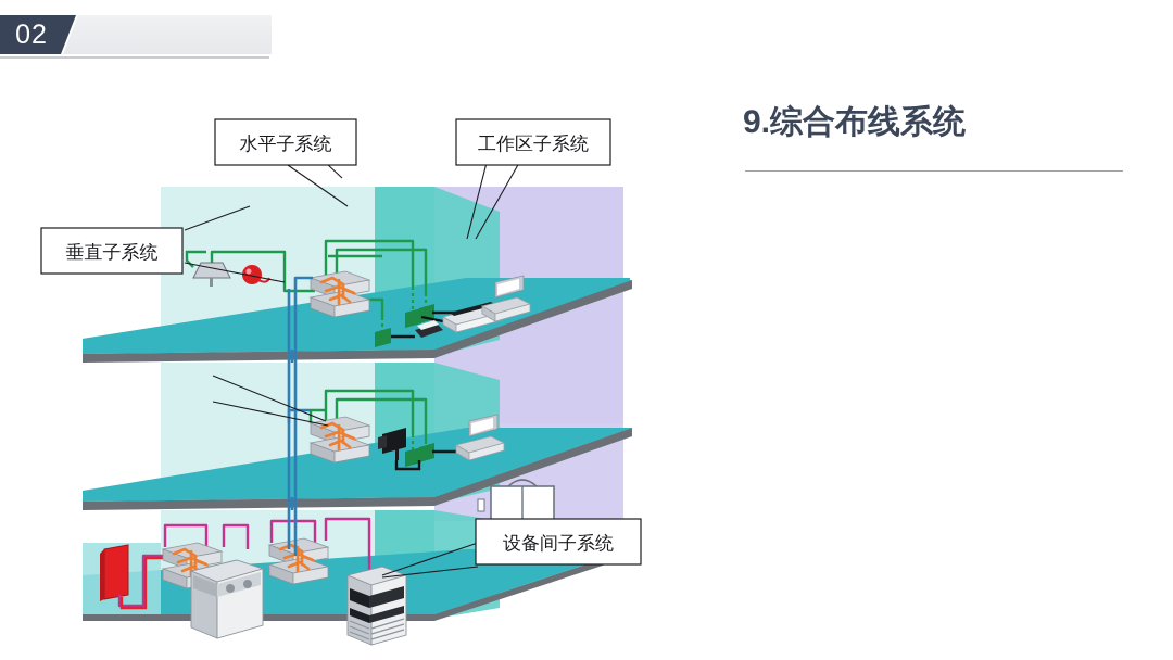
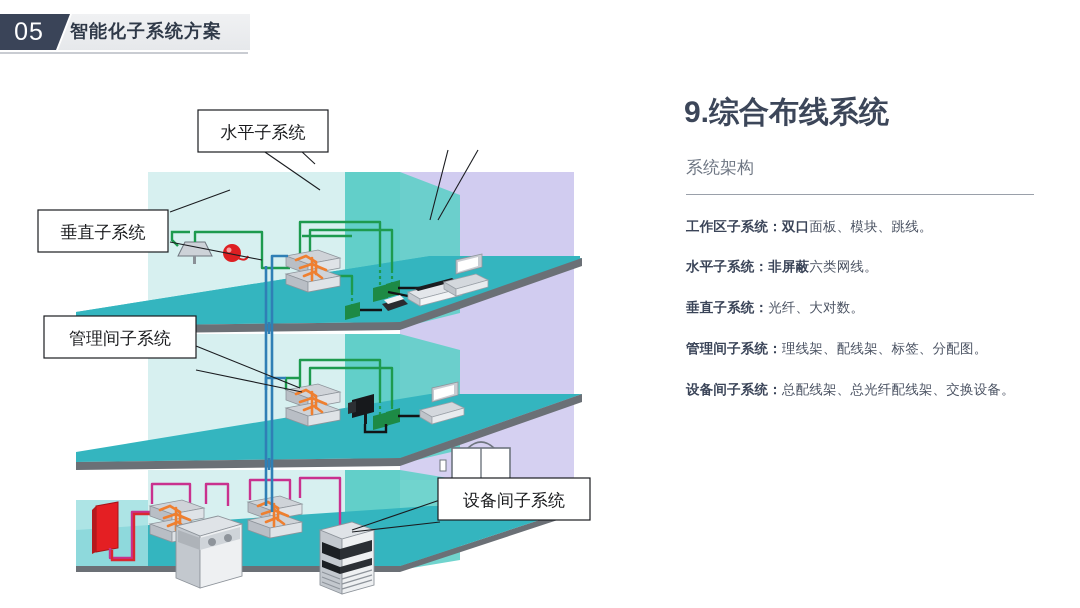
- 02
+ 05
+ 智能化子系统方案
  9.综合布线系统
+ 系统架构
+ 工作区子系统：双口面板、模块、跳线。
+ 水平子系统：非屏蔽六类网线。
+ 垂直子系统：光纤、大对数。
+ 管理间子系统：理线架、配线架、标签、分配图。
+ 设备间子系统：总配线架、总光纤配线架、交换设备。
  水平子系统
- 工作区子系统
  垂直子系统
+ 管理间子系统
  设备间子系统
